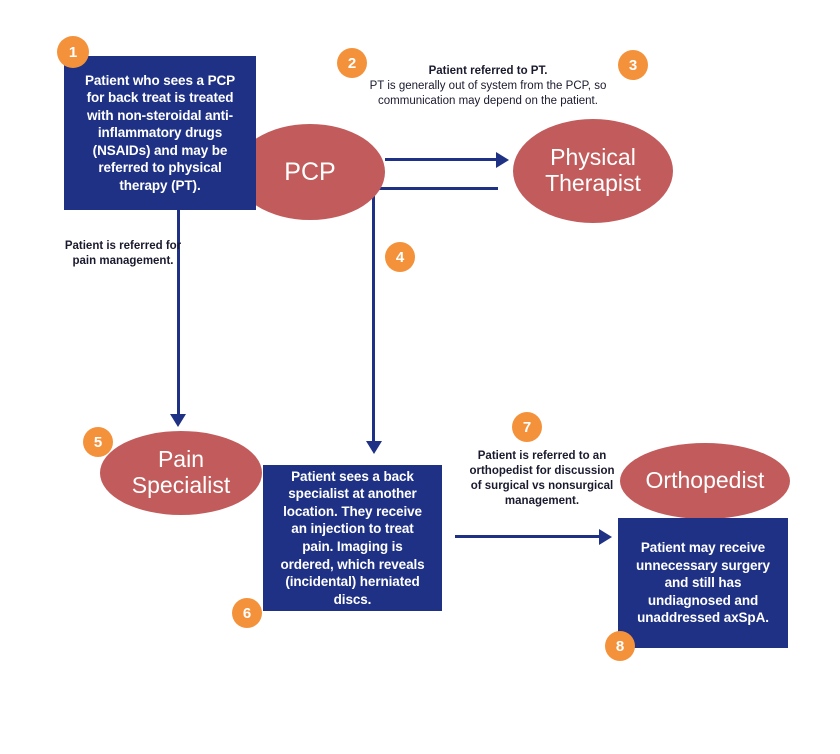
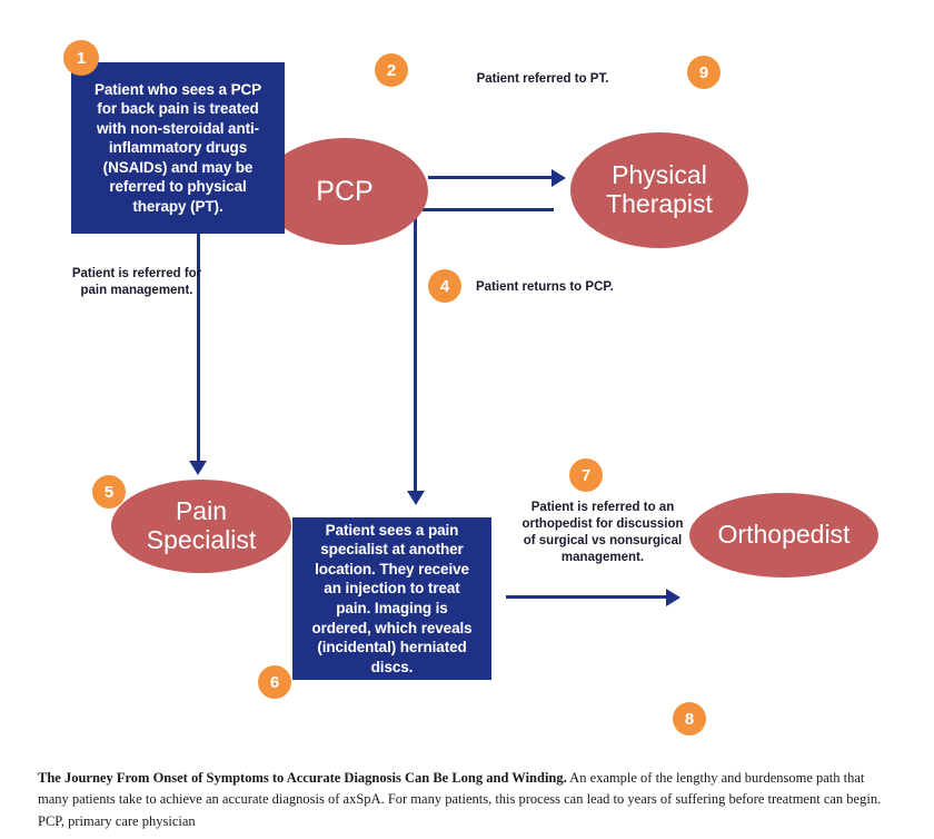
  PCP
  Physical
  Therapist
  Pain
  Specialist
  Orthopedist
- Patient who sees a PCP for back treat is treated with non-steroidal anti-inflammatory drugs (NSAIDs) and may be referred to physical therapy (PT).
+ Patient who sees a PCP for back pain is treated with non-steroidal anti-inflammatory drugs (NSAIDs) and may be referred to physical therapy (PT).
- Patient sees a back specialist at another location. They receive an injection to treat pain. Imaging is ordered, which reveals (incidental) herniated discs.
+ Patient sees a pain specialist at another location. They receive an injection to treat pain. Imaging is ordered, which reveals (incidental) herniated discs.
- Patient may receive unnecessary surgery and still has undiagnosed and unaddressed axSpA.
  Patient referred to PT.
- PT is generally out of system from the PCP, so communication may depend on the patient.
  Patient is referred for pain management.
+ Patient returns to PCP.
  Patient is referred to an orthopedist for discussion of surgical vs nonsurgical management.
  1
  2
- 3
+ 9
  4
  5
  6
  7
  8
+ The Journey From Onset of Symptoms to Accurate Diagnosis Can Be Long and Winding. An example of the lengthy and burdensome path that many patients take to achieve an accurate diagnosis of axSpA. For many patients, this process can lead to years of suffering before treatment can begin.
+ PCP, primary care physician
